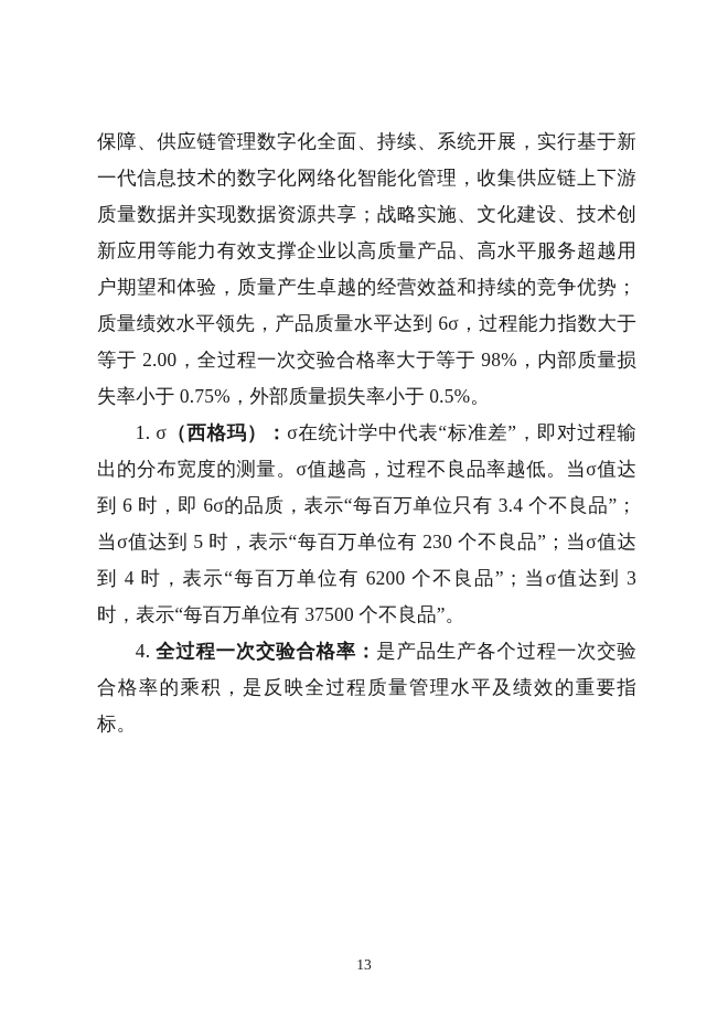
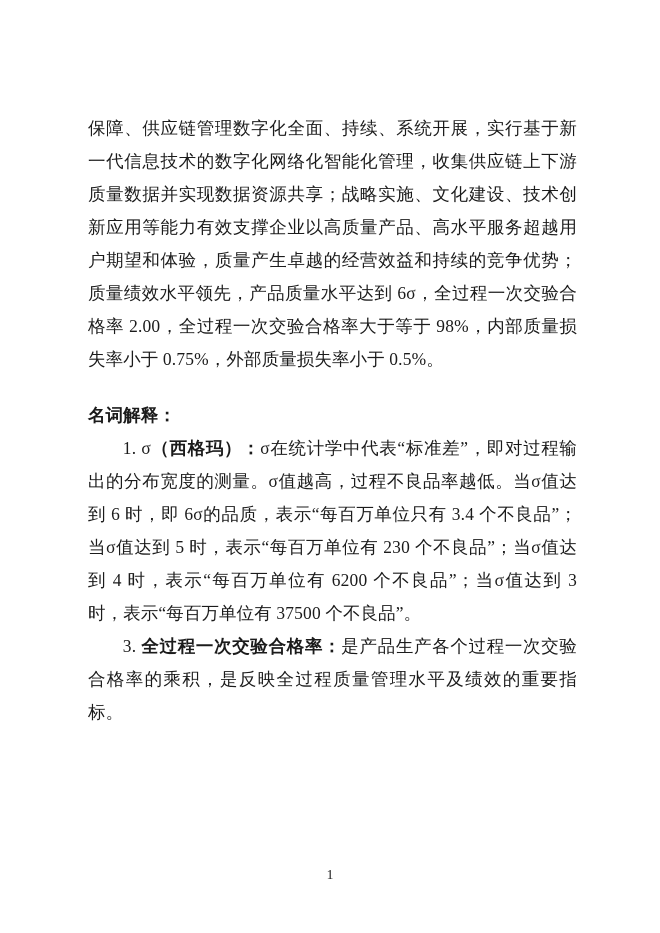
- 保障、供应链管理数字化全面、持续、系统开展，实行基于新一代信息技术的数字化网络化智能化管理，收集供应链上下游质量数据并实现数据资源共享；战略实施、文化建设、技术创新应用等能力有效支撑企业以高质量产品、高水平服务超越用户期望和体验，质量产生卓越的经营效益和持续的竞争优势；质量绩效水平领先，产品质量水平达到 6σ，过程能力指数大于等于 2.00，全过程一次交验合格率大于等于 98%，内部质量损失率小于 0.75%，外部质量损失率小于 0.5%。
+ 保障、供应链管理数字化全面、持续、系统开展，实行基于新一代信息技术的数字化网络化智能化管理，收集供应链上下游质量数据并实现数据资源共享；战略实施、文化建设、技术创新应用等能力有效支撑企业以高质量产品、高水平服务超越用户期望和体验，质量产生卓越的经营效益和持续的竞争优势；质量绩效水平领先，产品质量水平达到 6σ，全过程一次交验合格率 2.00，全过程一次交验合格率大于等于 98%，内部质量损失率小于 0.75%，外部质量损失率小于 0.5%。
+ 名词解释：
  1. σ（西格玛）：σ在统计学中代表“标准差”，即对过程输出的分布宽度的测量。σ值越高，过程不良品率越低。当σ值达到 6 时，即 6σ的品质，表示“每百万单位只有 3.4 个不良品”；当σ值达到 5 时，表示“每百万单位有 230 个不良品”；当σ值达到 4 时，表示“每百万单位有 6200 个不良品”；当σ值达到 3 时，表示“每百万单位有 37500 个不良品”。
- 4. 全过程一次交验合格率：是产品生产各个过程一次交验合格率的乘积，是反映全过程质量管理水平及绩效的重要指标。
+ 3. 全过程一次交验合格率：是产品生产各个过程一次交验合格率的乘积，是反映全过程质量管理水平及绩效的重要指标。
- 13
+ 1
